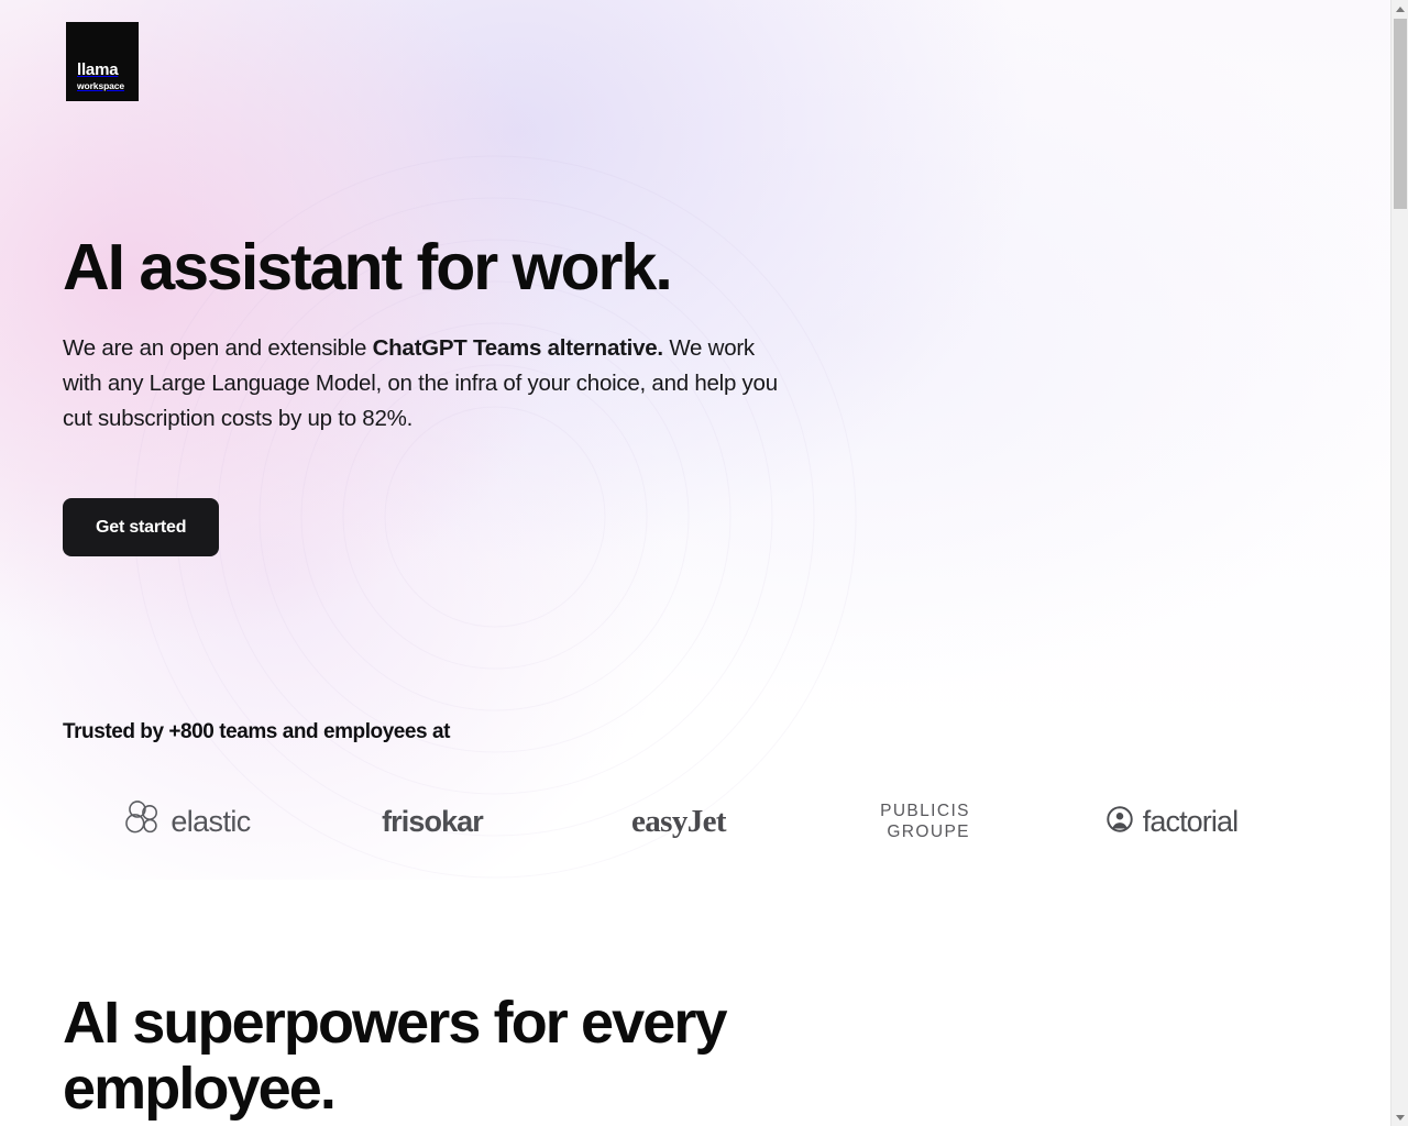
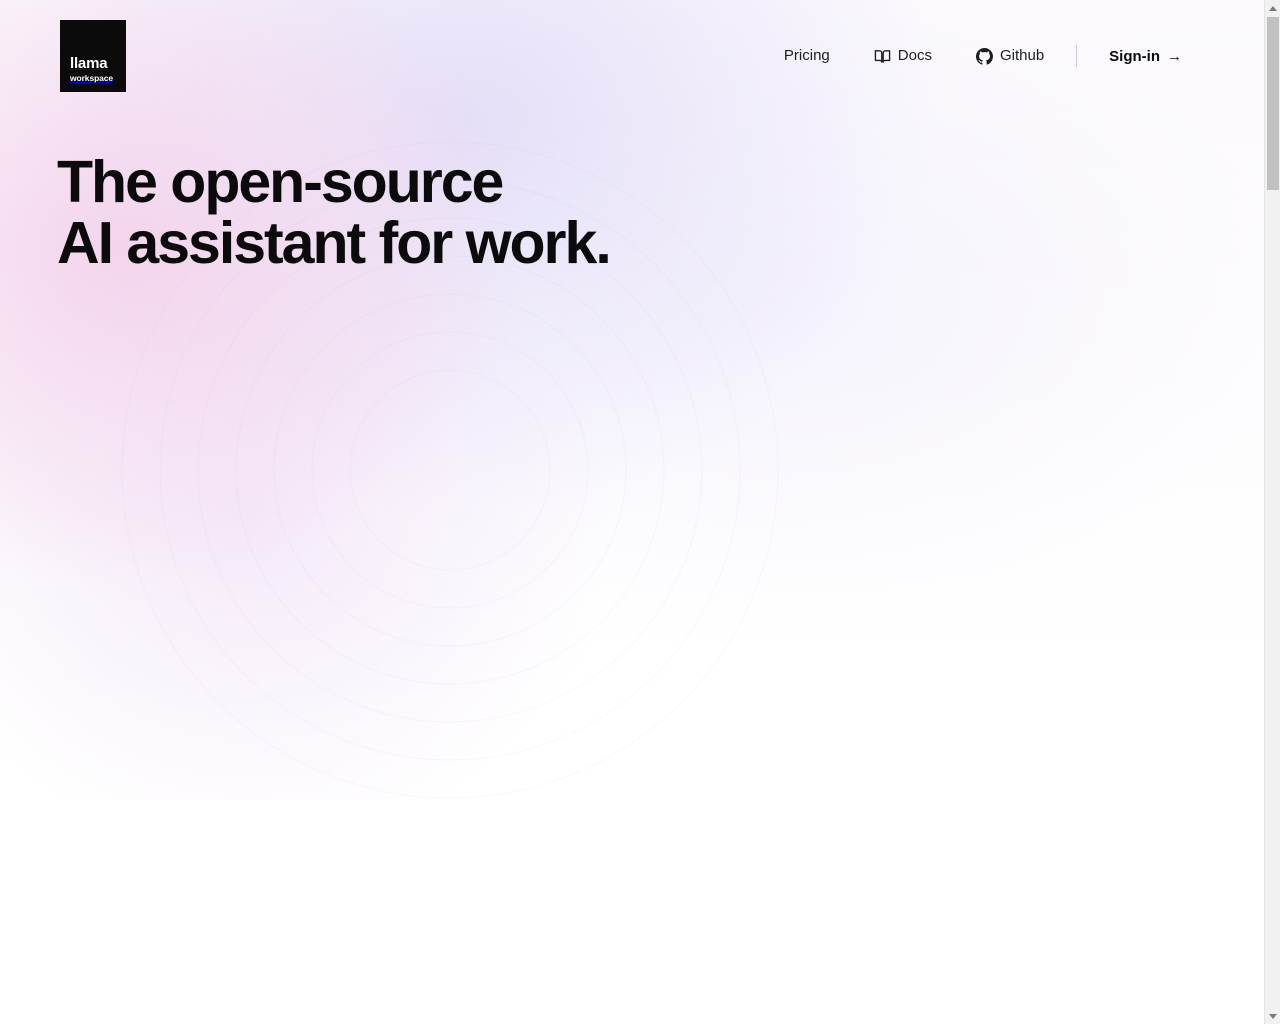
  llama
  workspace
+ Pricing
+ Docs
+ Github
+ Sign-in
+ →
+ The open-source
  AI assistant for work.
- We are an open and extensible ChatGPT Teams alternative. We work with any Large Language Model, on the infra of your choice, and help you cut subscription costs by up to 82%.
- Get started
- Trusted by +800 teams and employees at
- elastic
- frisokar
- easyJet
- PUBLICIS
- GROUPE
- factorial
- AI superpowers for every
- employee.
